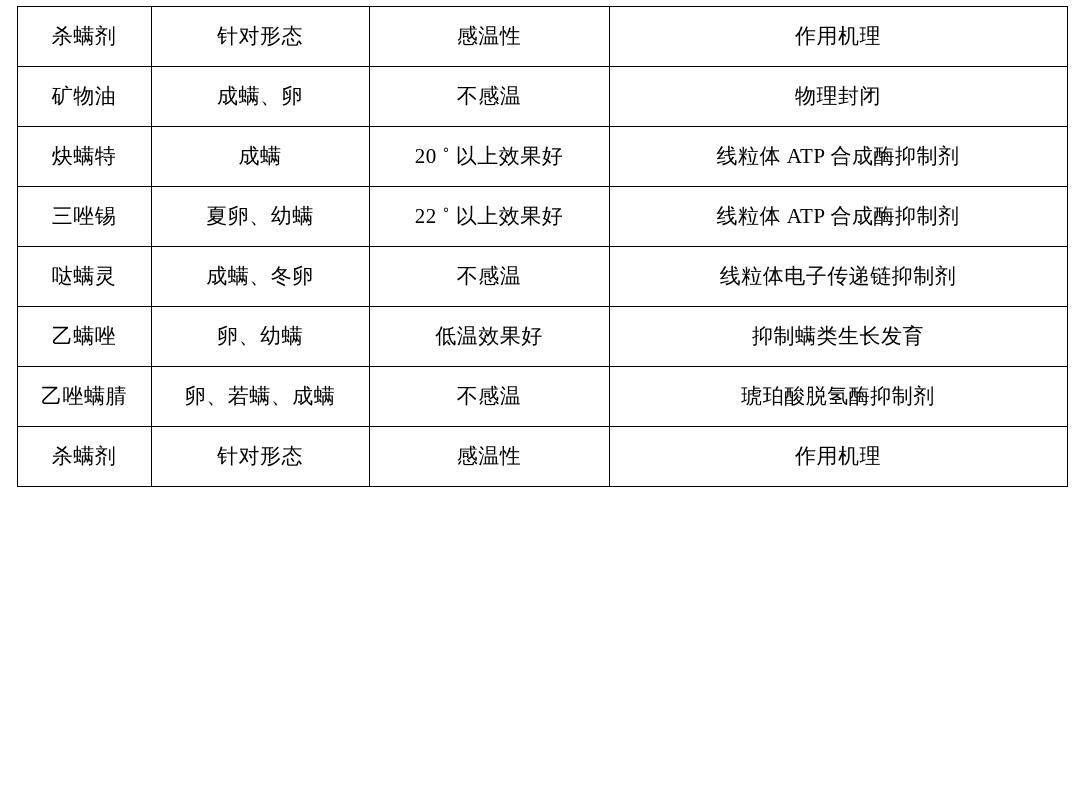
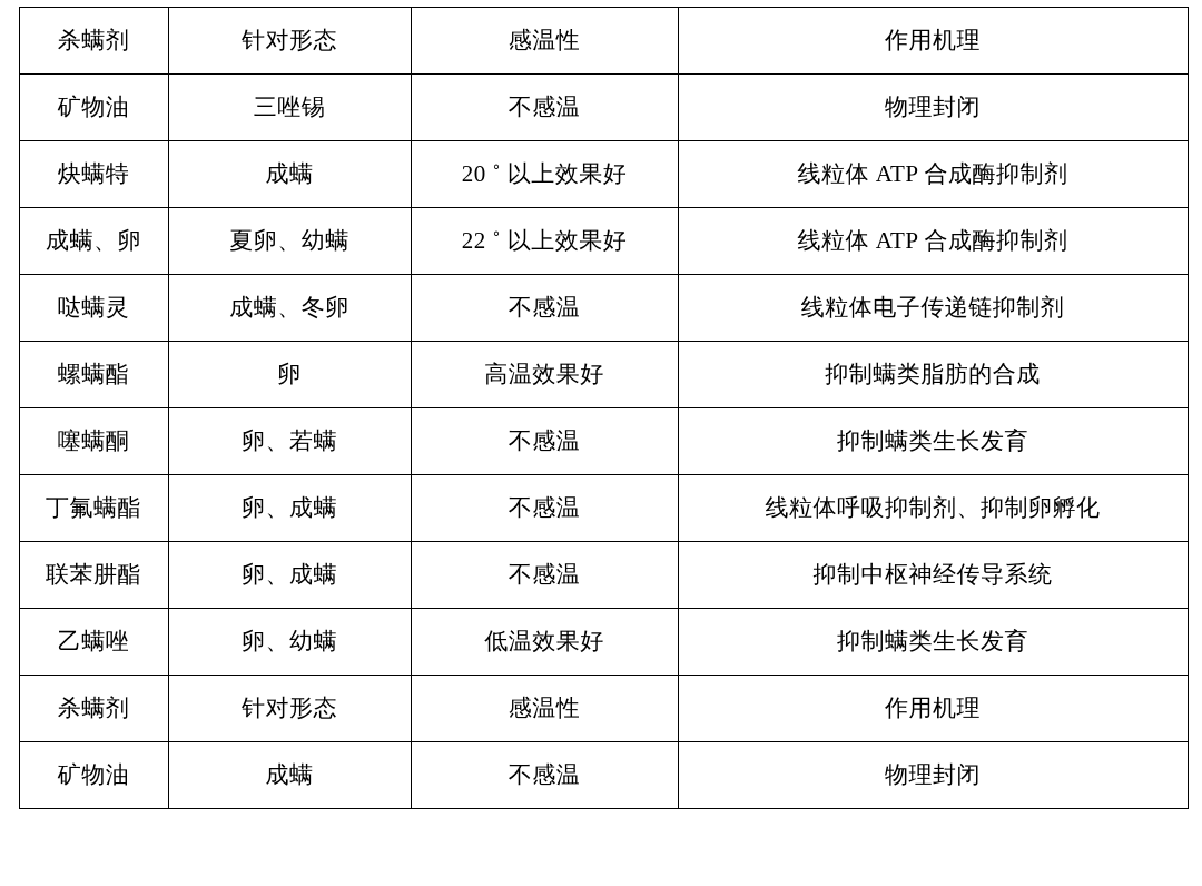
  杀螨剂	针对形态	感温性	作用机理
- 矿物油	成螨、卵	不感温	物理封闭
+ 矿物油	三唑锡	不感温	物理封闭
  炔螨特	成螨	20 ˚ 以上效果好	线粒体 ATP 合成酶抑制剂
- 三唑锡	夏卵、幼螨	22 ˚ 以上效果好	线粒体 ATP 合成酶抑制剂
+ 成螨、卵	夏卵、幼螨	22 ˚ 以上效果好	线粒体 ATP 合成酶抑制剂
  哒螨灵	成螨、冬卵	不感温	线粒体电子传递链抑制剂
+ 螺螨酯	卵	高温效果好	抑制螨类脂肪的合成
+ 噻螨酮	卵、若螨	不感温	抑制螨类生长发育
+ 丁氟螨酯	卵、成螨	不感温	线粒体呼吸抑制剂、抑制卵孵化
+ 联苯肼酯	卵、成螨	不感温	抑制中枢神经传导系统
  乙螨唑	卵、幼螨	低温效果好	抑制螨类生长发育
- 乙唑螨腈	卵、若螨、成螨	不感温	琥珀酸脱氢酶抑制剂
  杀螨剂	针对形态	感温性	作用机理
+ 矿物油	成螨	不感温	物理封闭
